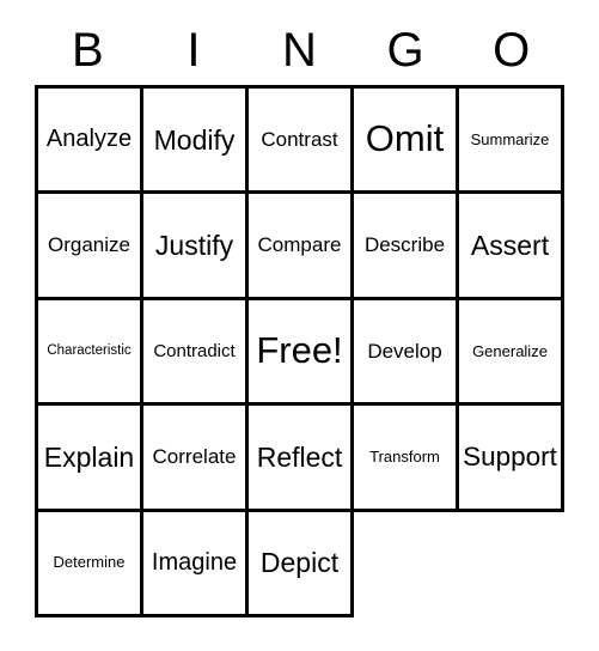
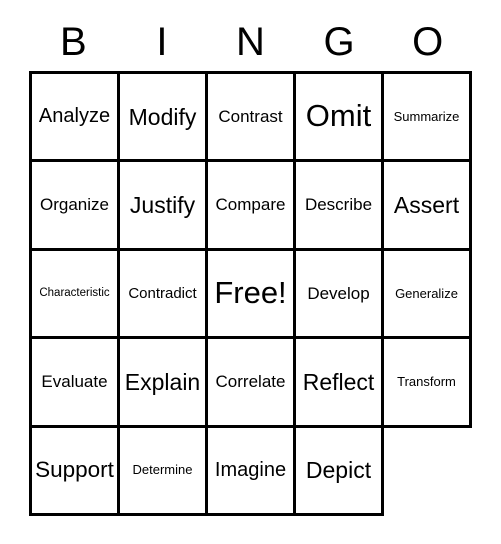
  B
  I
  N
  G
  O
  Analyze
  Modify
  Contrast
  Omit
  Summarize
  Organize
  Justify
  Compare
  Describe
  Assert
  Characteristic
  Contradict
  Free!
  Develop
  Generalize
+ Evaluate
  Explain
  Correlate
  Reflect
  Transform
  Support
  Determine
  Imagine
  Depict
